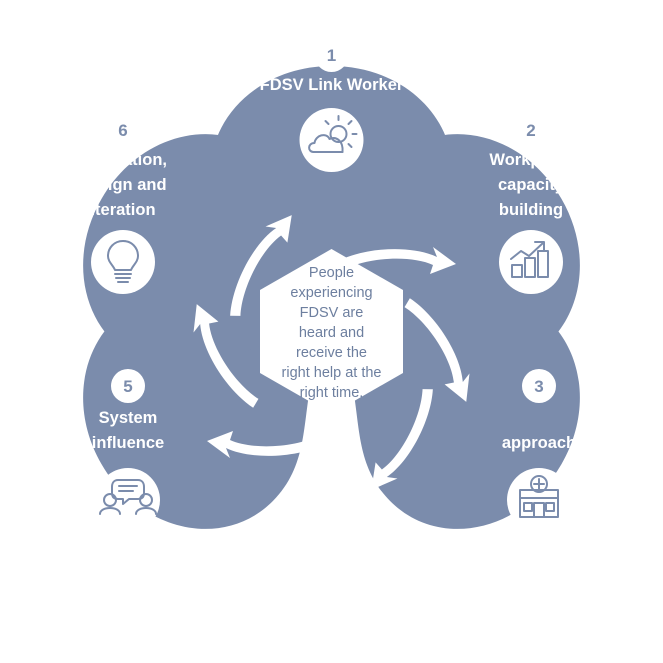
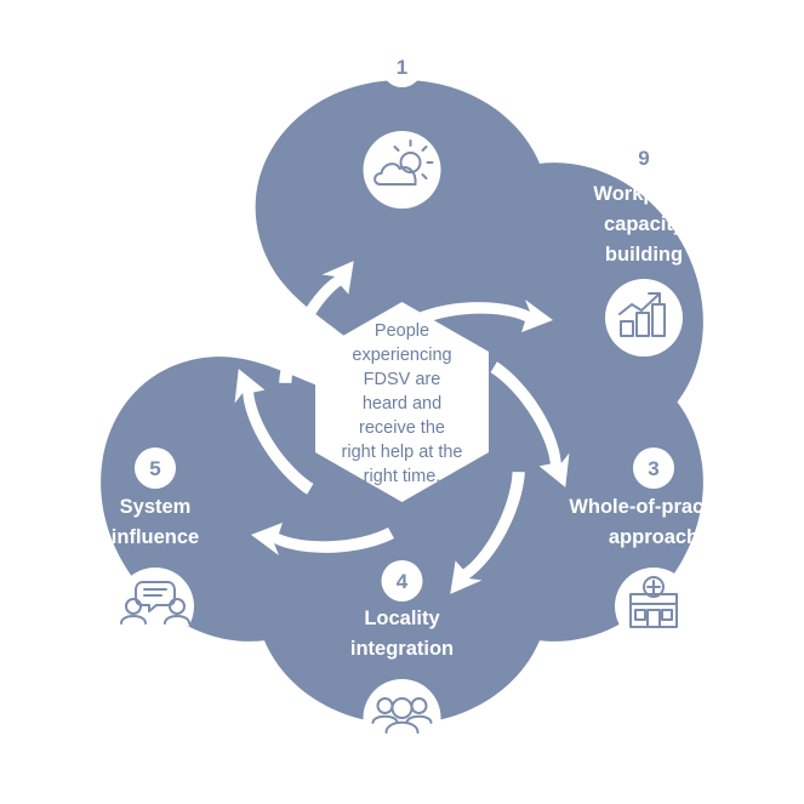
  1
- FDSV Link Worker
- 2
+ 9
  Workplace
  capacity
  building
  3
+ Whole-of-practice
  approach
+ 4
+ Locality
+ integration
  5
  System
  influence
- 6
- Evaluation,
- design and
- iteration
  People
  experiencing
  FDSV are
  heard and
  receive the
  right help at the
  right time.
